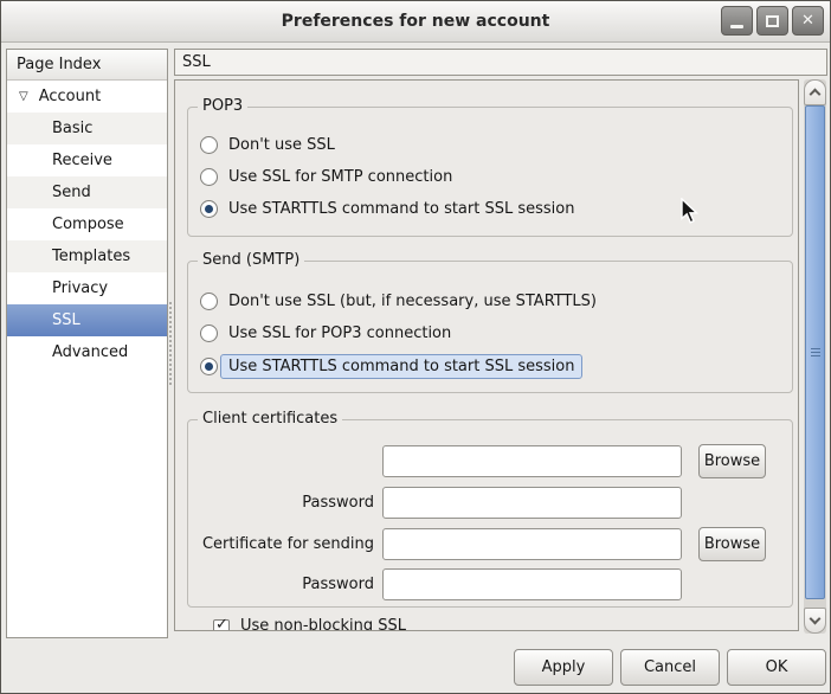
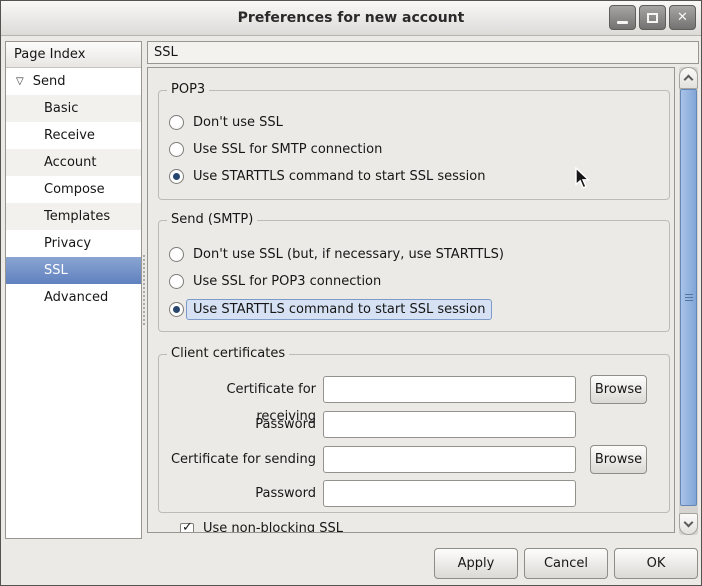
  Preferences for new account
  ✕
  Page Index
  ▽
- Account
+ Send
  Basic
  Receive
- Send
+ Account
  Compose
  Templates
  Privacy
  SSL
  Advanced
  SSL
  POP3
  Don't use SSL
  Use SSL for SMTP connection
  Use STARTTLS command to start SSL session
  Send (SMTP)
  Don't use SSL (but, if necessary, use STARTTLS)
  Use SSL for POP3 connection
  Use STARTTLS command to start SSL session
  Client certificates
+ Certificate for receiving
  Browse
  Password
  Certificate for sending
  Browse
  Password
  ✓
  Use non-blocking SSL
  Apply
  Cancel
  OK
